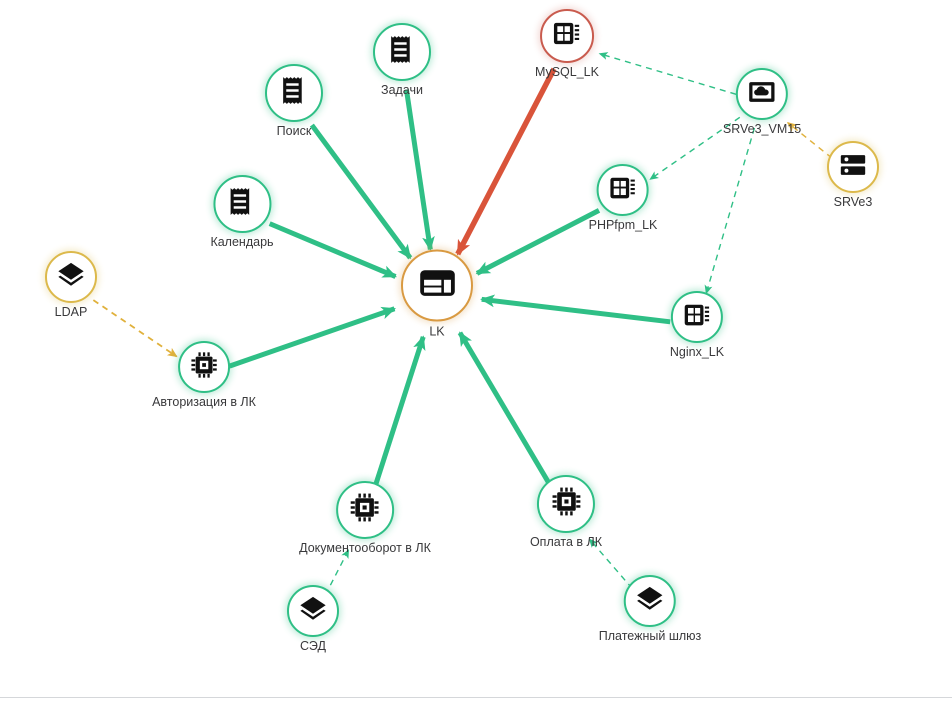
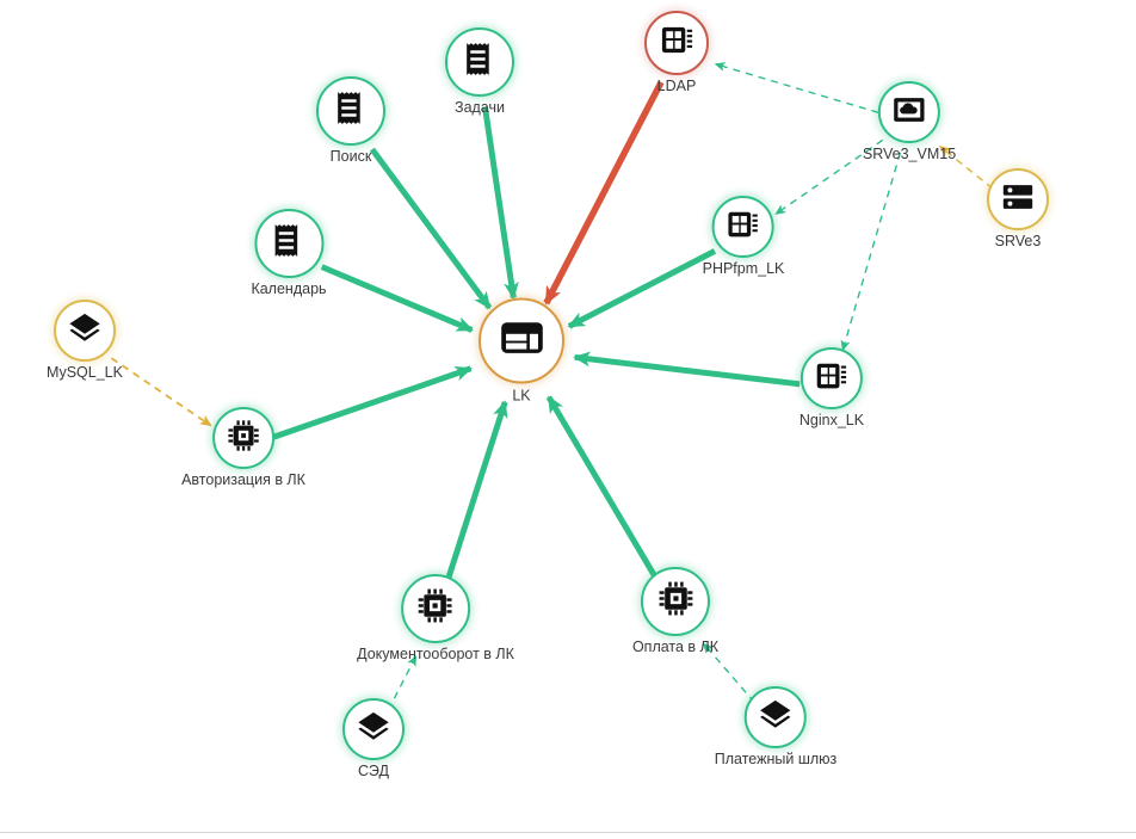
  Задачи
  Поиск
  Календарь
- MySQL_LK
+ LDAP
  SRVe3_VM15
  SRVe3
  PHPfpm_LK
  Nginx_LK
  LK
- LDAP
+ MySQL_LK
  Авторизация в ЛК
  Документооборот в ЛК
  Оплата в ЛК
  СЭД
  Платежный шлюз
